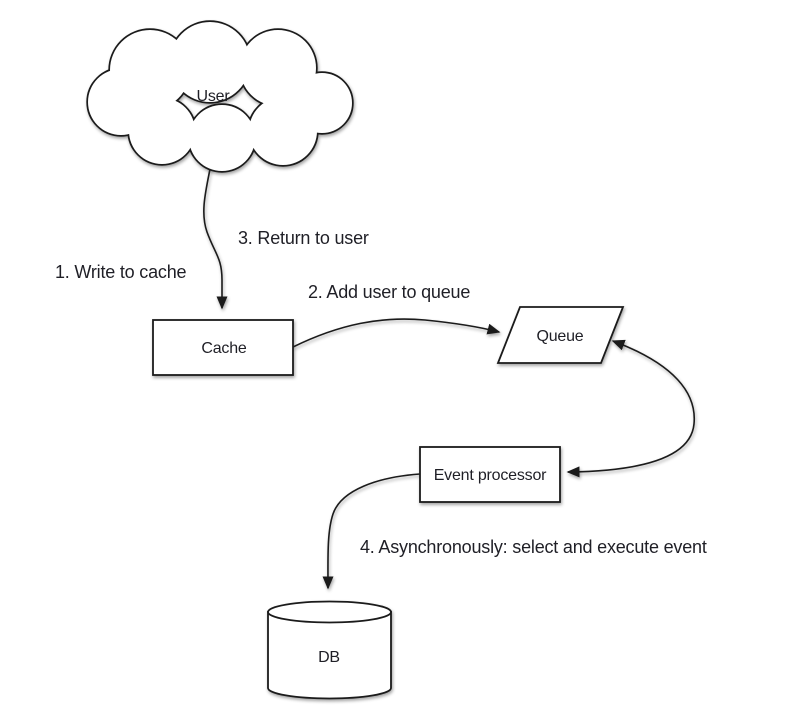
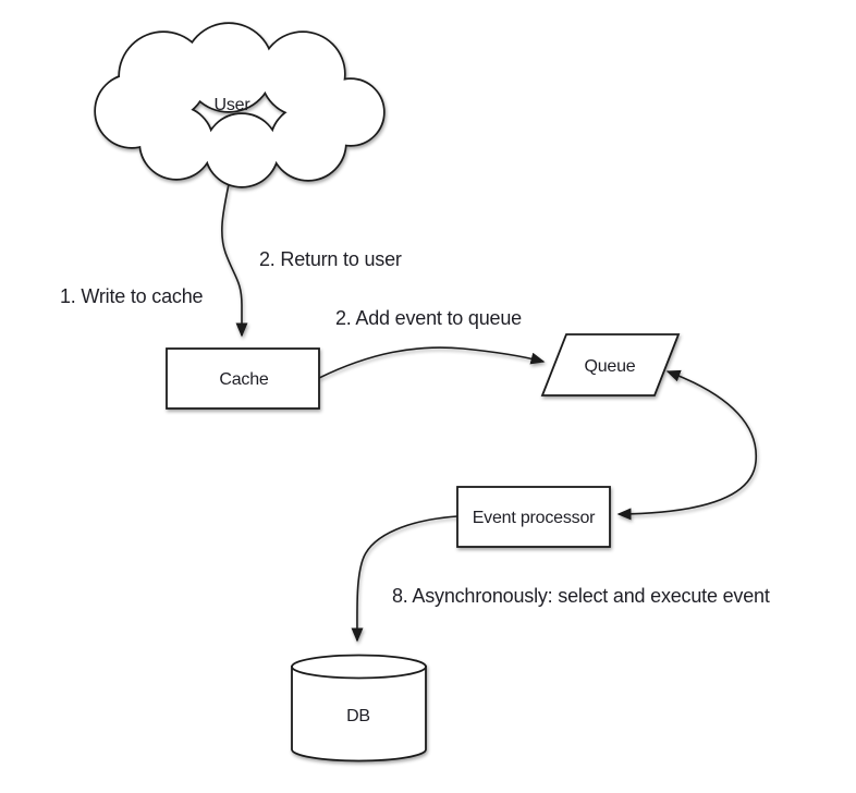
  User
  Cache
  Queue
  Event processor
  DB
  1. Write to cache
- 2. Add user to queue
+ 2. Add event to queue
- 3. Return to user
+ 2. Return to user
- 4. Asynchronously: select and execute event
+ 8. Asynchronously: select and execute event
